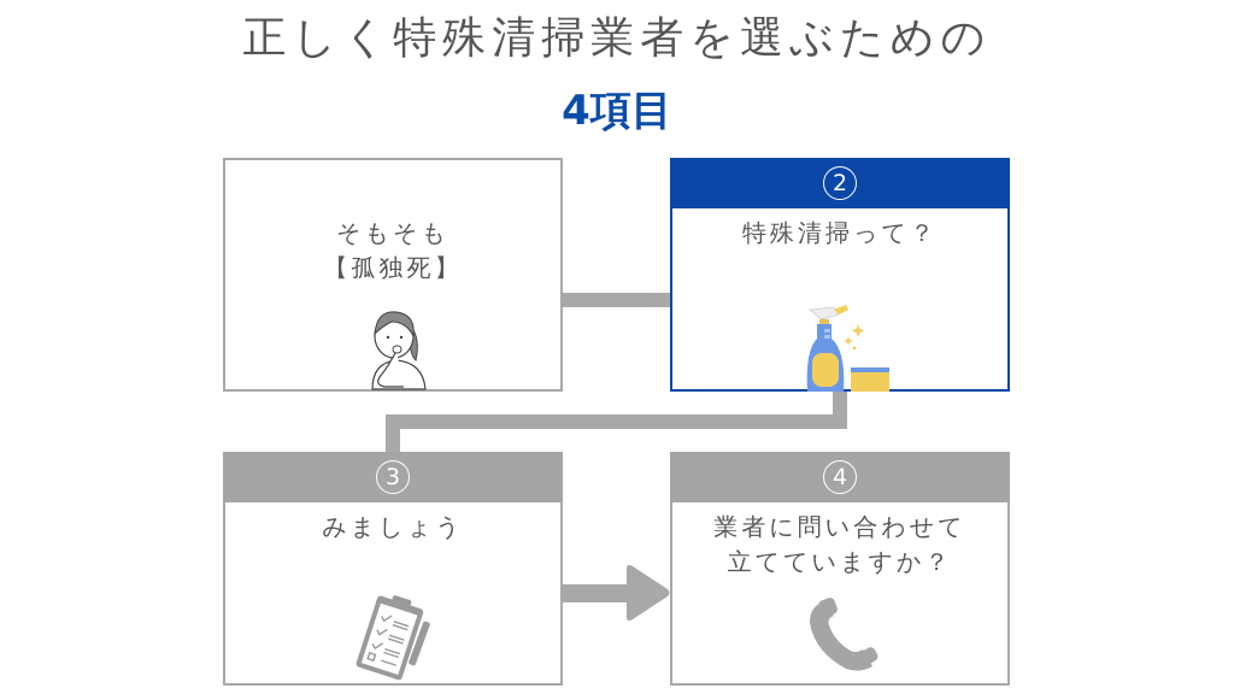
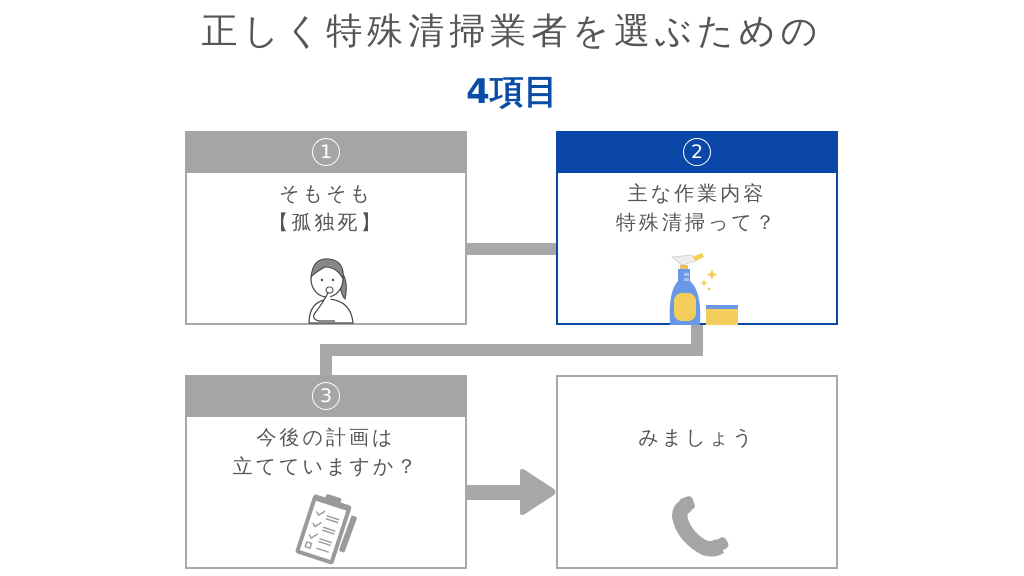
  正しく特殊清掃業者を選ぶための
  4項目
+ 1
  そもそも
  【孤独死】
  2
+ 主な作業内容
  特殊清掃って？
  3
+ 今後の計画は
- みましょう
+ 立てていますか？
- 4
- 業者に問い合わせて
- 立てていますか？
+ みましょう
